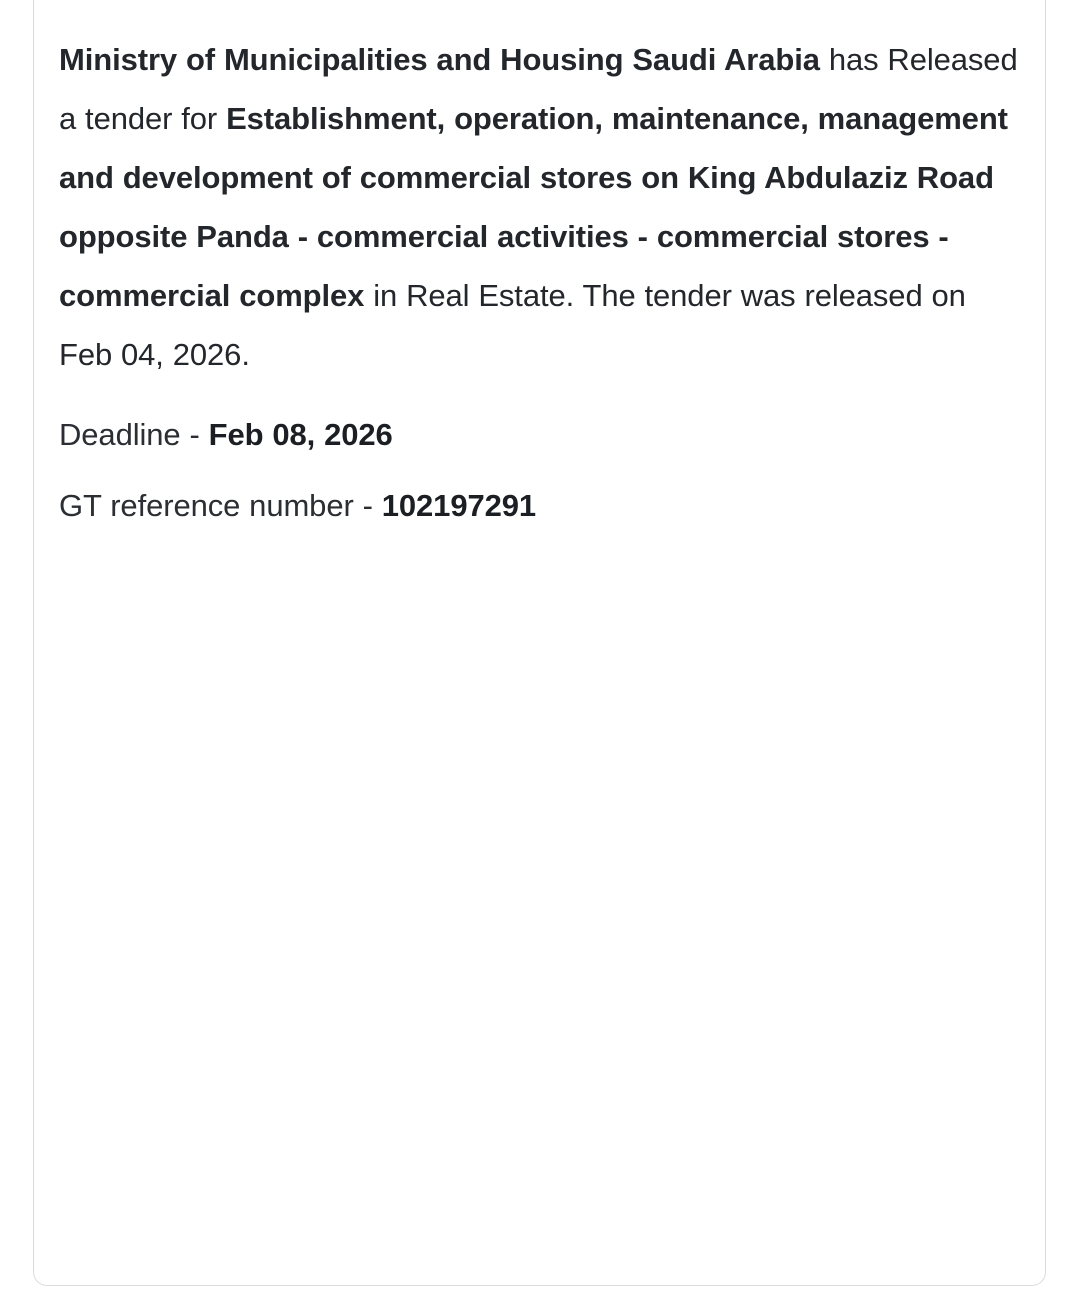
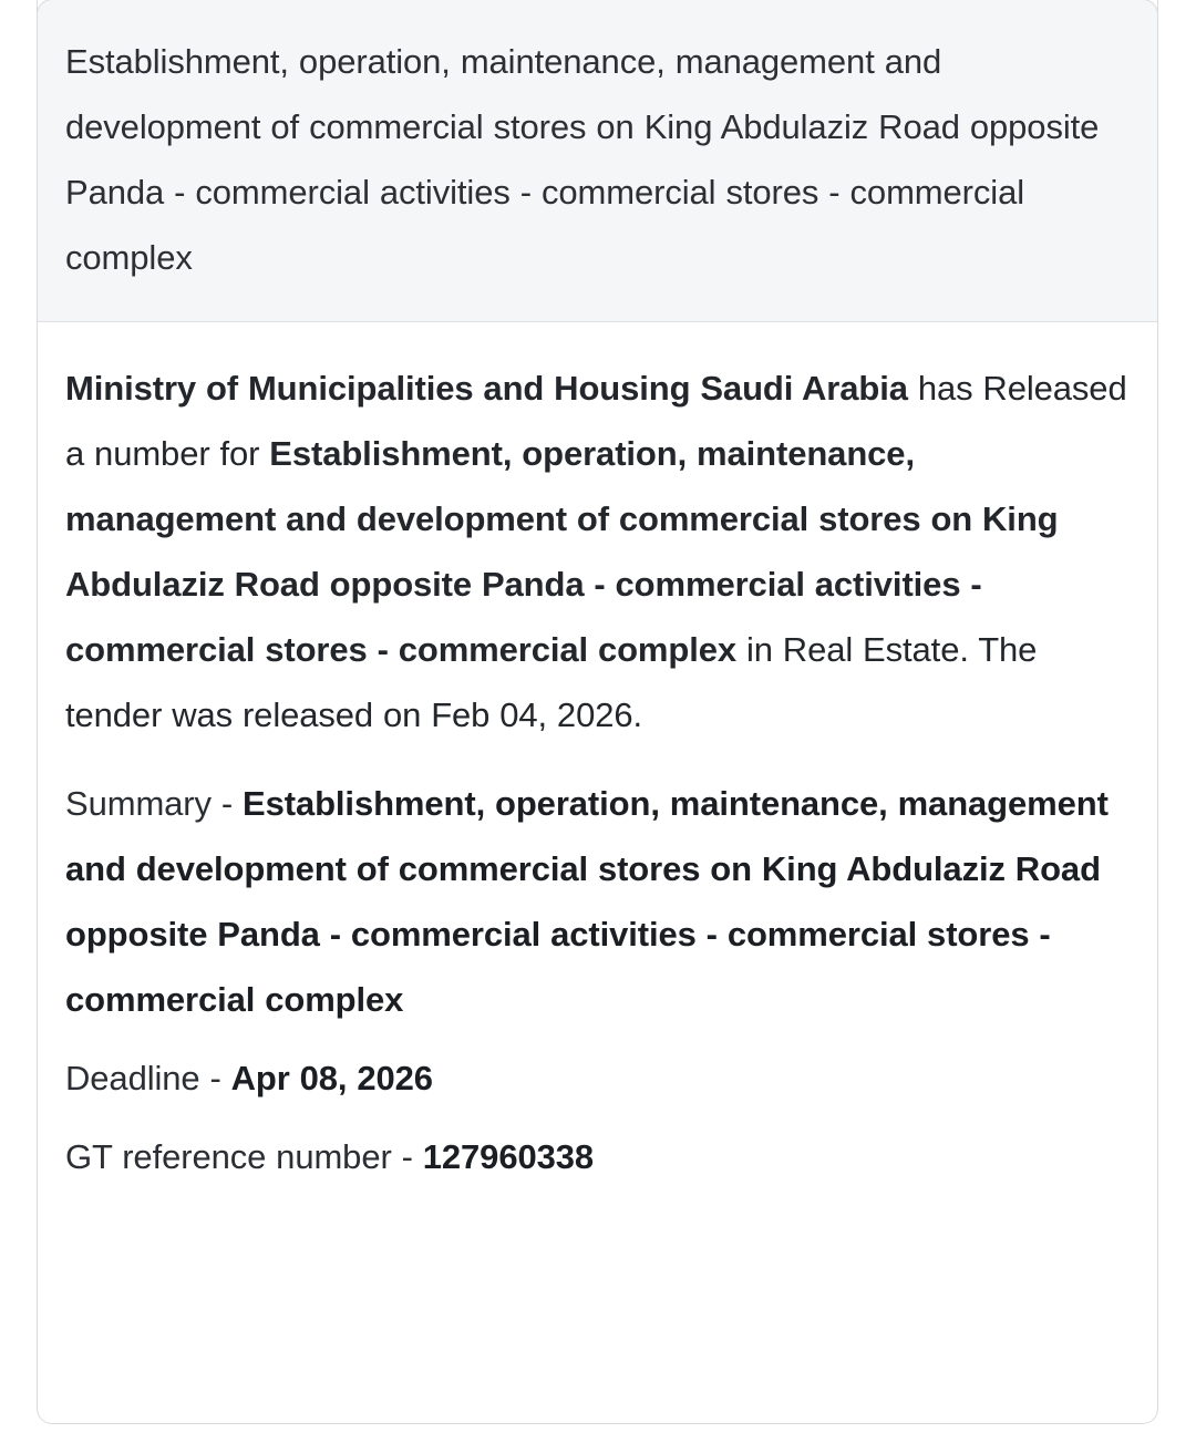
+ Establishment, operation, maintenance, management and development of commercial stores on King Abdulaziz Road opposite Panda - commercial activities - commercial stores - commercial complex
- Ministry of Municipalities and Housing Saudi Arabia has Released a tender for Establishment, operation, maintenance, management and development of commercial stores on King Abdulaziz Road opposite Panda - commercial activities - commercial stores - commercial complex in Real Estate. The tender was released on Feb 04, 2026.
+ Ministry of Municipalities and Housing Saudi Arabia has Released a number for Establishment, operation, maintenance, management and development of commercial stores on King Abdulaziz Road opposite Panda - commercial activities - commercial stores - commercial complex in Real Estate. The tender was released on Feb 04, 2026.
+ Summary - Establishment, operation, maintenance, management and development of commercial stores on King Abdulaziz Road opposite Panda - commercial activities - commercial stores - commercial complex
- Deadline - Feb 08, 2026
+ Deadline - Apr 08, 2026
- GT reference number - 102197291
+ GT reference number - 127960338
